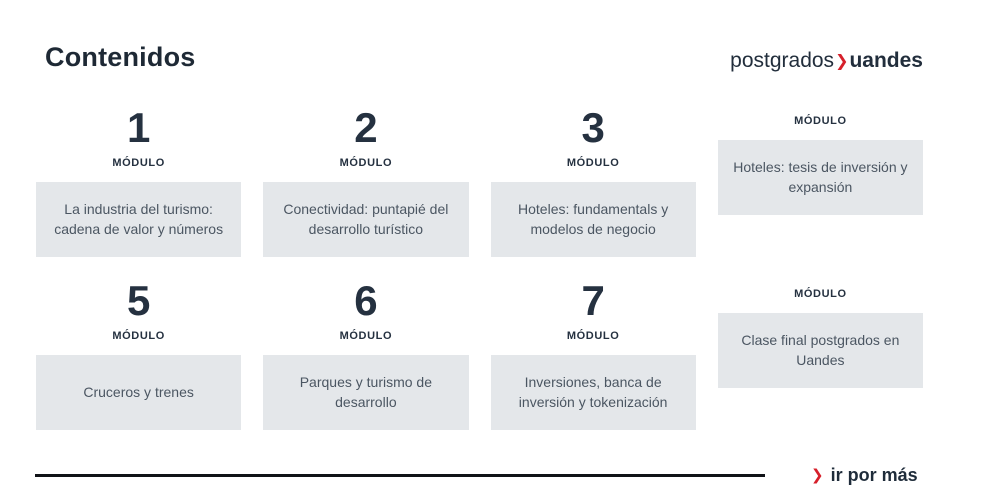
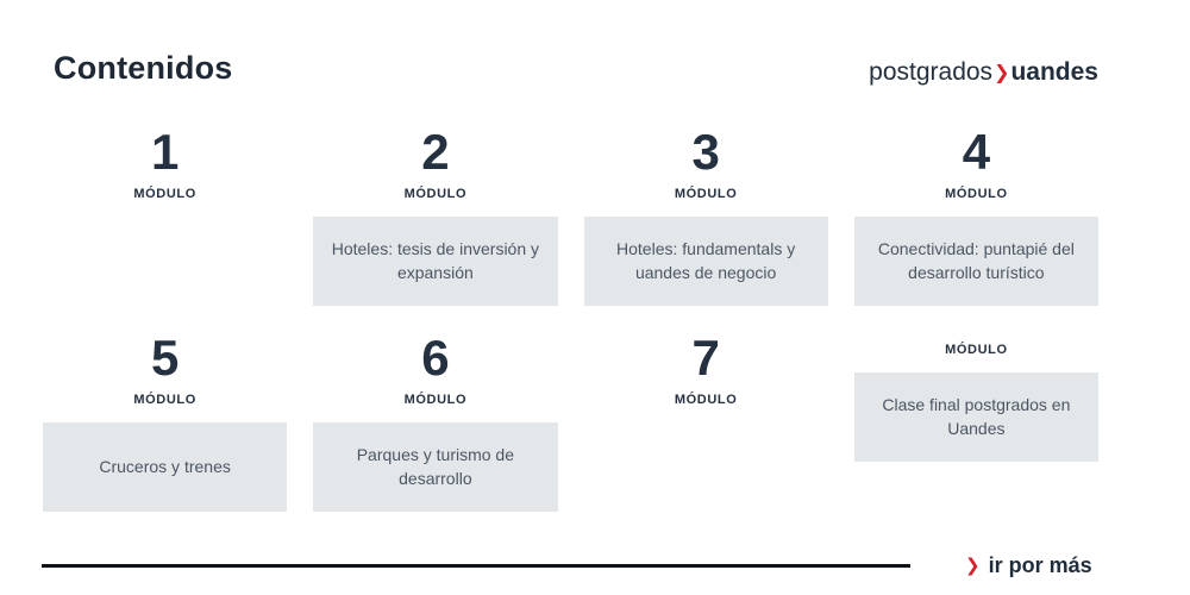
  Contenidos
  postgrados
  ❯
  uandes
  1
  MÓDULO
- La industria del turismo: cadena de valor y números
  2
  MÓDULO
- Conectividad: puntapié del desarrollo turístico
+ Hoteles: tesis de inversión y expansión
  3
  MÓDULO
- Hoteles: fundamentals y modelos de negocio
+ Hoteles: fundamentals y uandes de negocio
+ 4
  MÓDULO
- Hoteles: tesis de inversión y expansión
+ Conectividad: puntapié del desarrollo turístico
  5
  MÓDULO
  Cruceros y trenes
  6
  MÓDULO
  Parques y turismo de desarrollo
  7
  MÓDULO
- Inversiones, banca de inversión y tokenización
  MÓDULO
  Clase final postgrados en Uandes
  ❯
  ir por más
